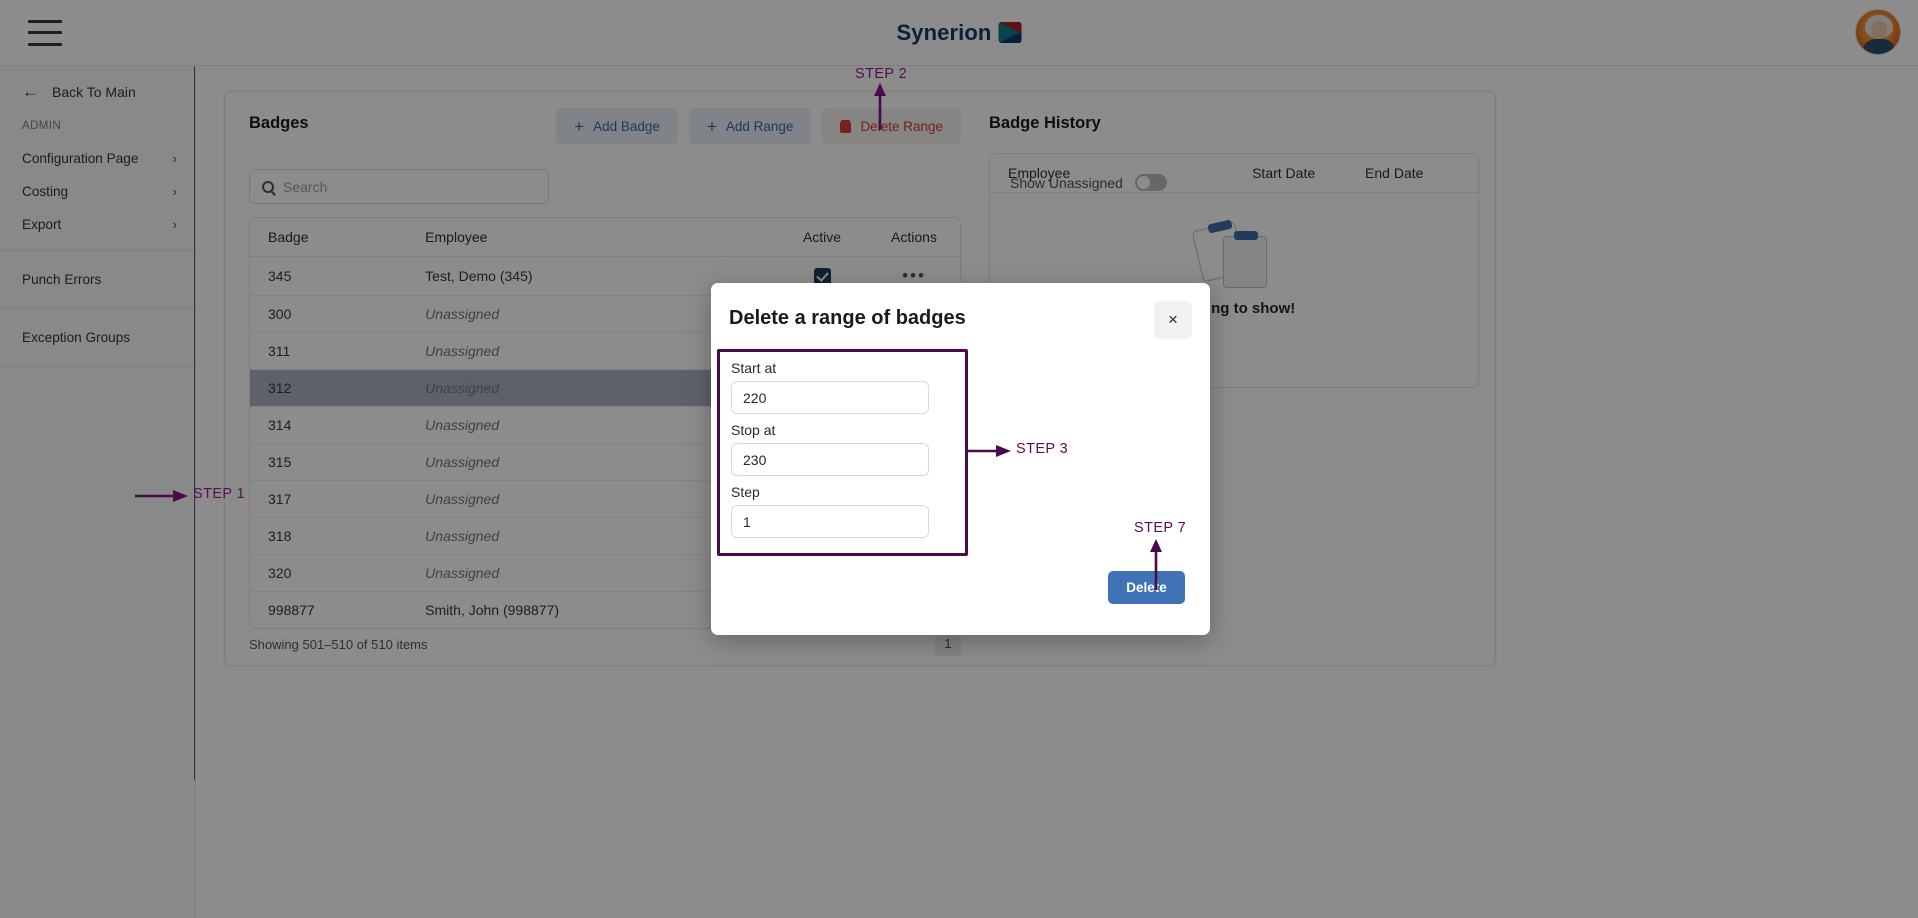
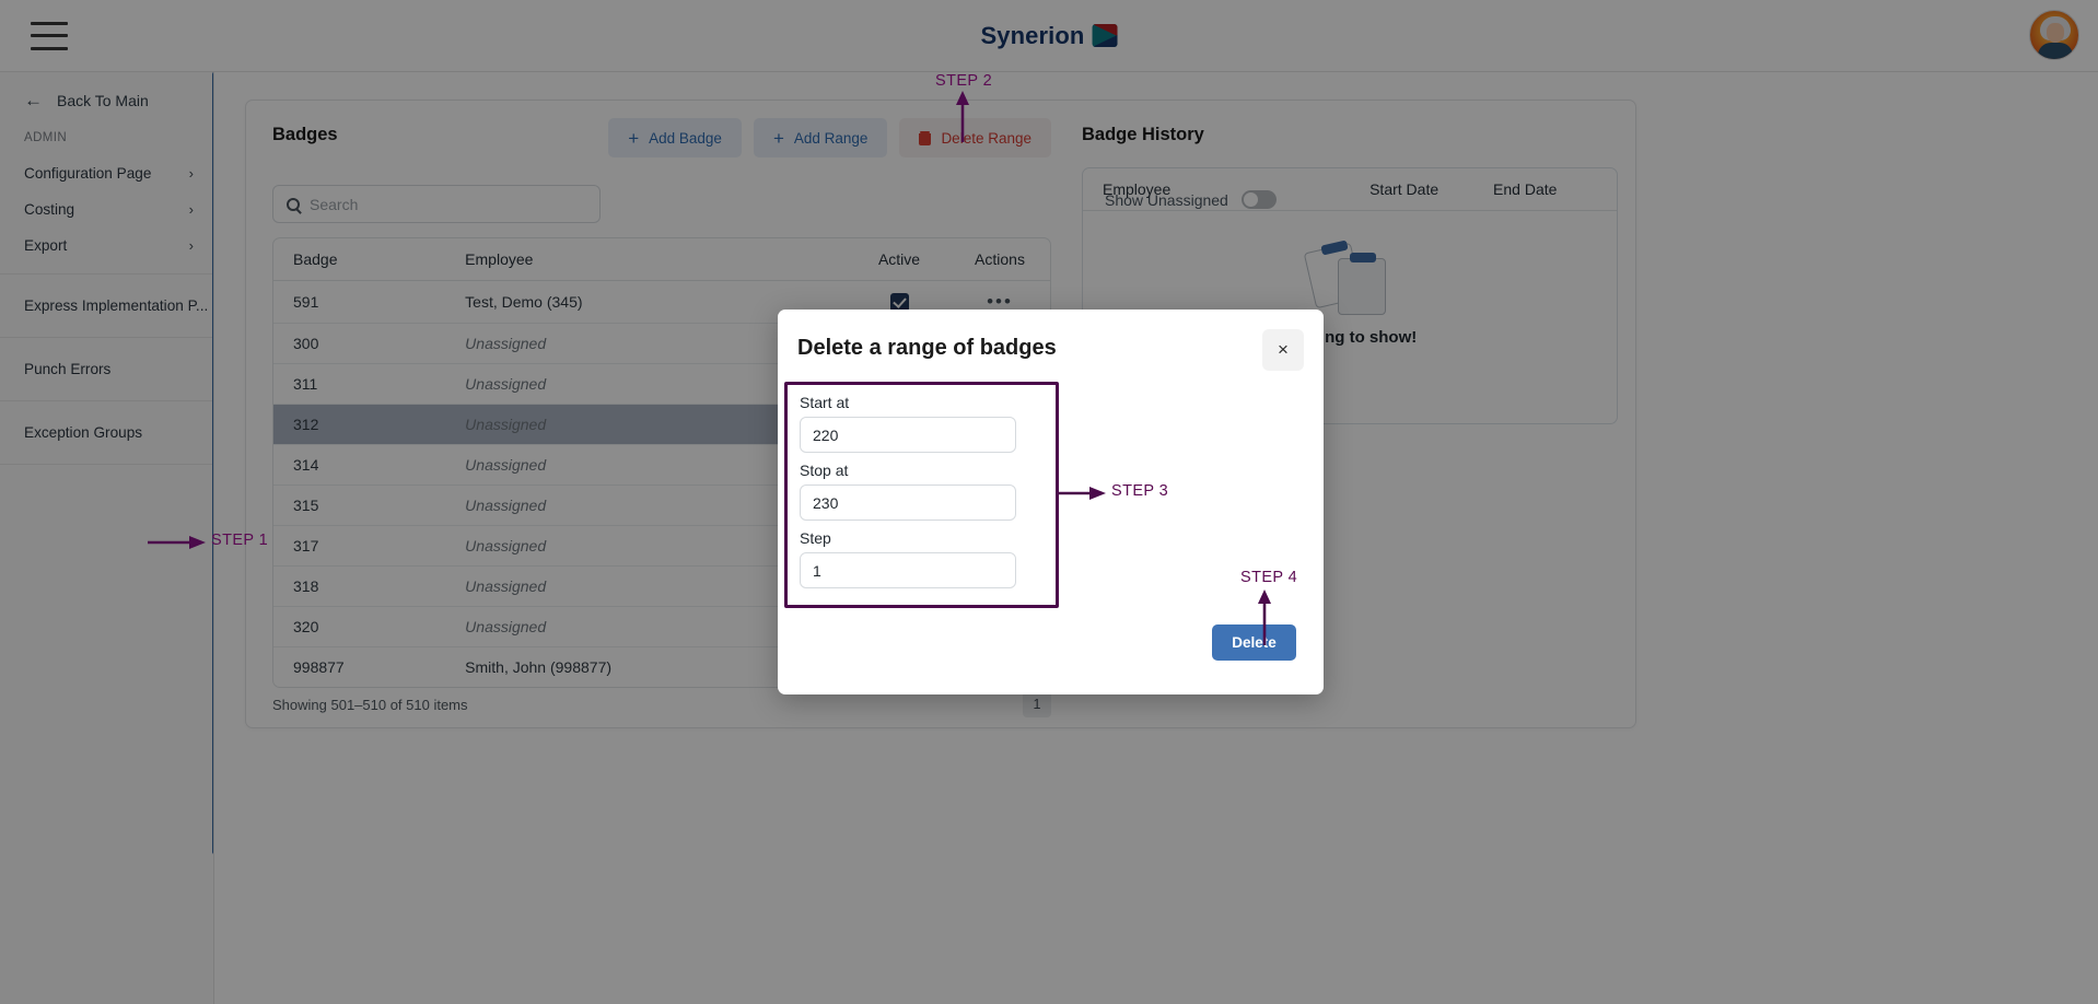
  Synerion
  ←
  Back To Main
  ADMIN
  Configuration Page
  ›
  Costing
  ›
  Export
  ›
+ Express Implementation P...
  Punch Errors
  Exception Groups
  Badges
  +
  Add Badge
  +
  Add Range
  Deete Range
  Search
  Show Unassigned
  Badge	Employee	Active	Actions
- 345	Test, Demo (345)		•••
+ 591	Test, Demo (345)		•••
  300	Unassigned
  311	Unassigned
  312	Unassigned
  314	Unassigned
  315	Unassigned
  317	Unassigned
  318	Unassigned
  320	Unassigned
  998877	Smith, John (998877)
  Showing 501–510 of 510 items
  1
  Badge History
  Employee
  Start Date
  End Date
  Delete a range of badges
  ×
  Start at
  220
  Stop at
  230
  Step
  1
  Delee
  STEP 1
  STEP 2
  STEP 3
- STEP 7
+ STEP 4
